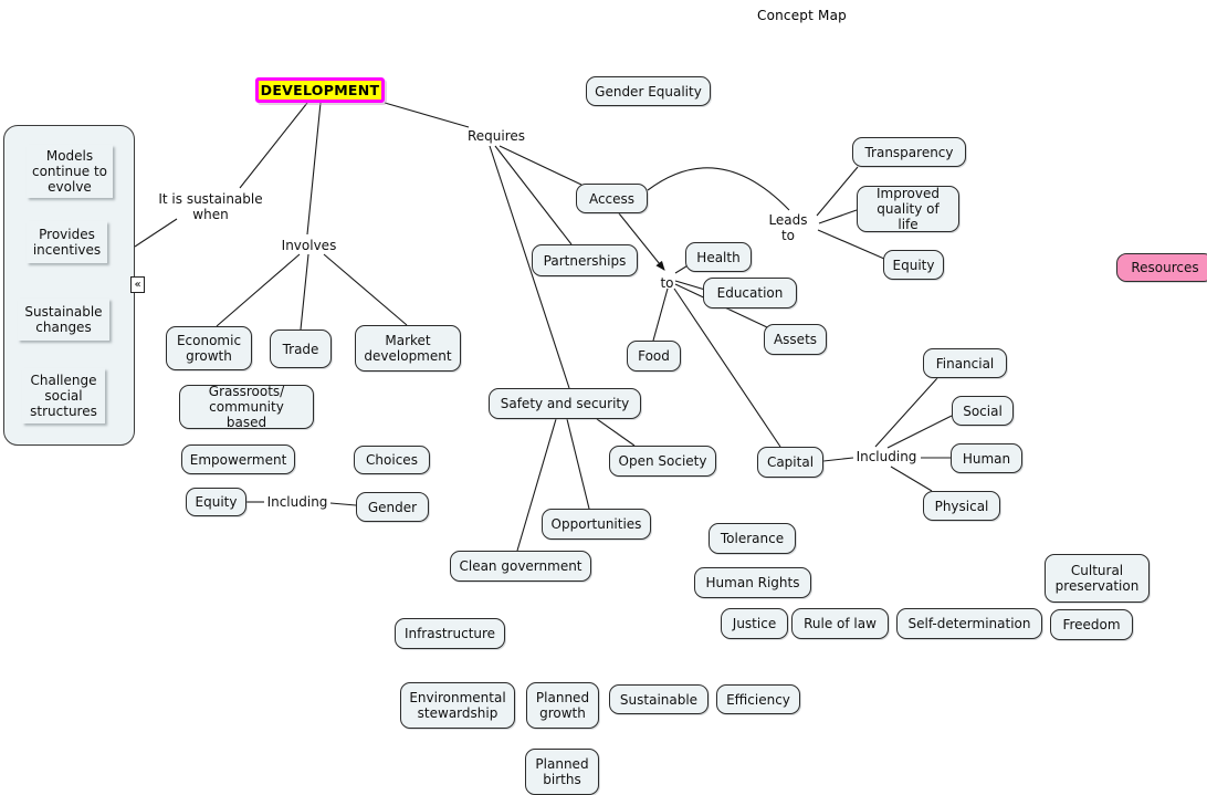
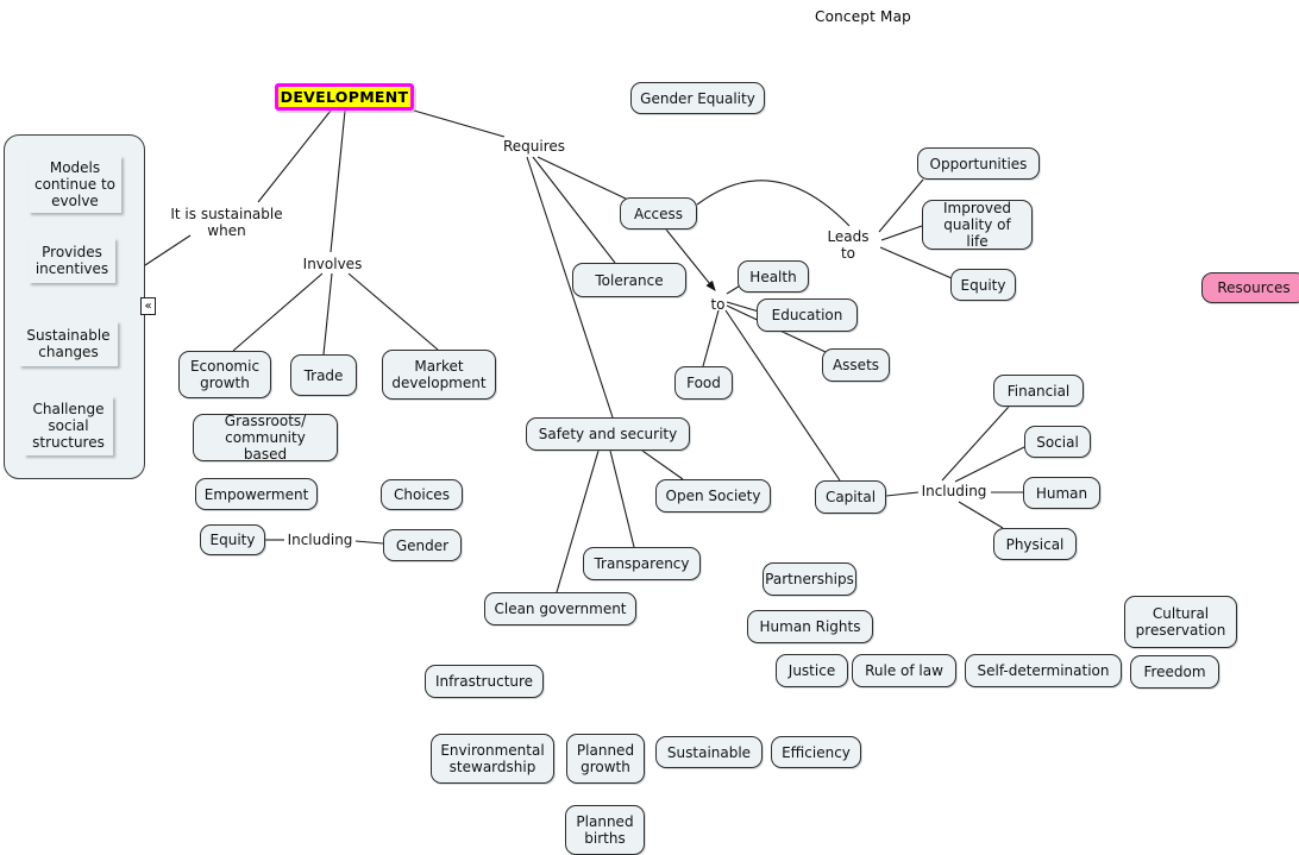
  Concept Map
  «
  DEVELOPMENT
  Models
  continue to
  evolve
  Provides
  incentives
  Sustainable
  changes
  Challenge
  social
  structures
  Economic
  growth
  Trade
  Market
  development
  Grassroots/
  community based
  Empowerment
  Choices
  Equity
  Gender
  Gender Equality
  Access
- Partnerships
+ Tolerance
  Health
  Education
  Assets
  Food
- Transparency
+ Opportunities
  Improved
  quality of life
  Equity
  Resources
  Financial
  Social
  Human
  Physical
  Capital
  Safety and security
  Open Society
- Opportunities
+ Transparency
  Clean government
  Infrastructure
- Tolerance
+ Partnerships
  Human Rights
  Justice
  Rule of law
  Self-determination
  Freedom
  Cultural
  preservation
  Environmental
  stewardship
  Planned
  growth
  Sustainable
  Efficiency
  Planned
  births
  It is sustainable
  when
  Involves
  Requires
  Leads
  to
  to
  Including
  Including
